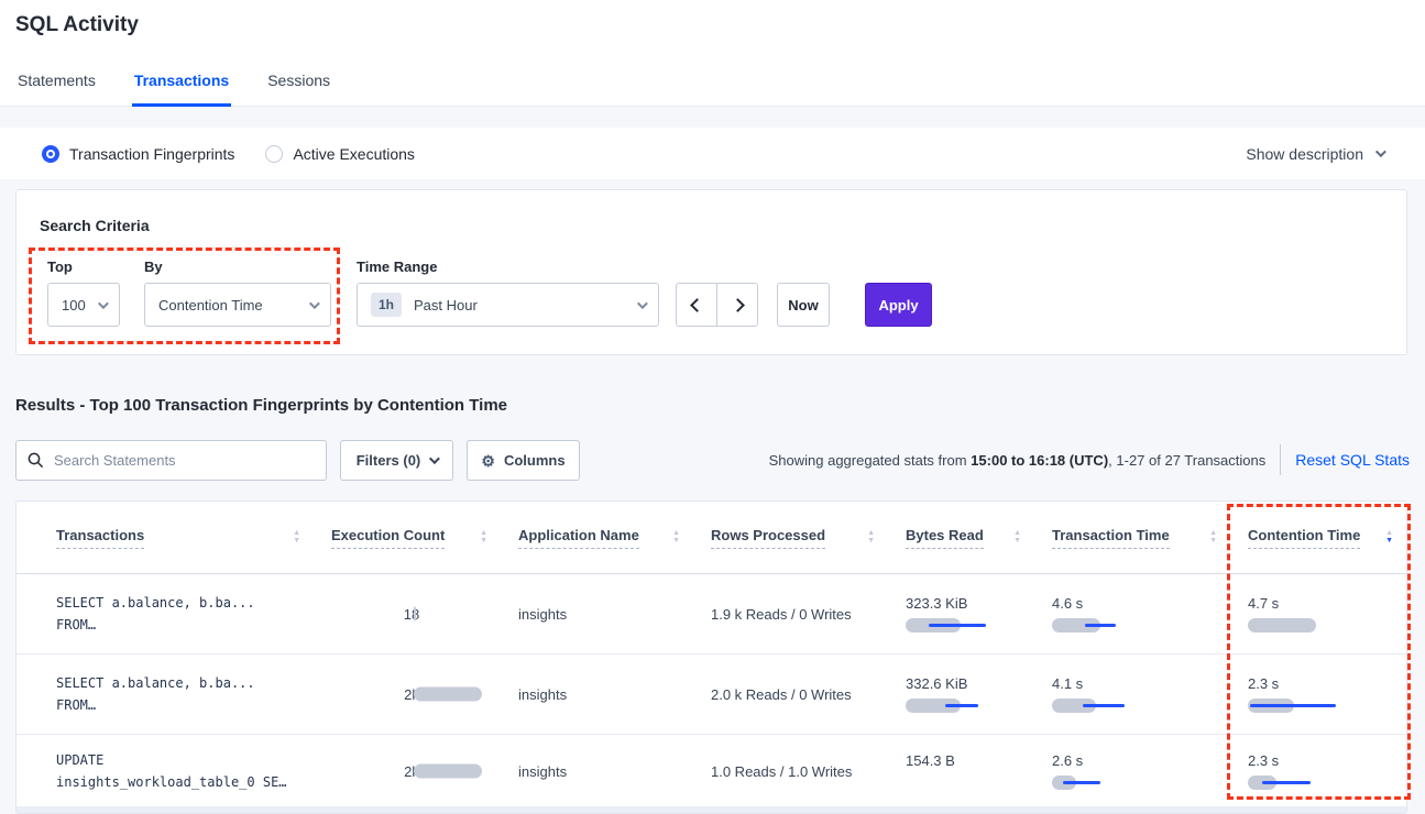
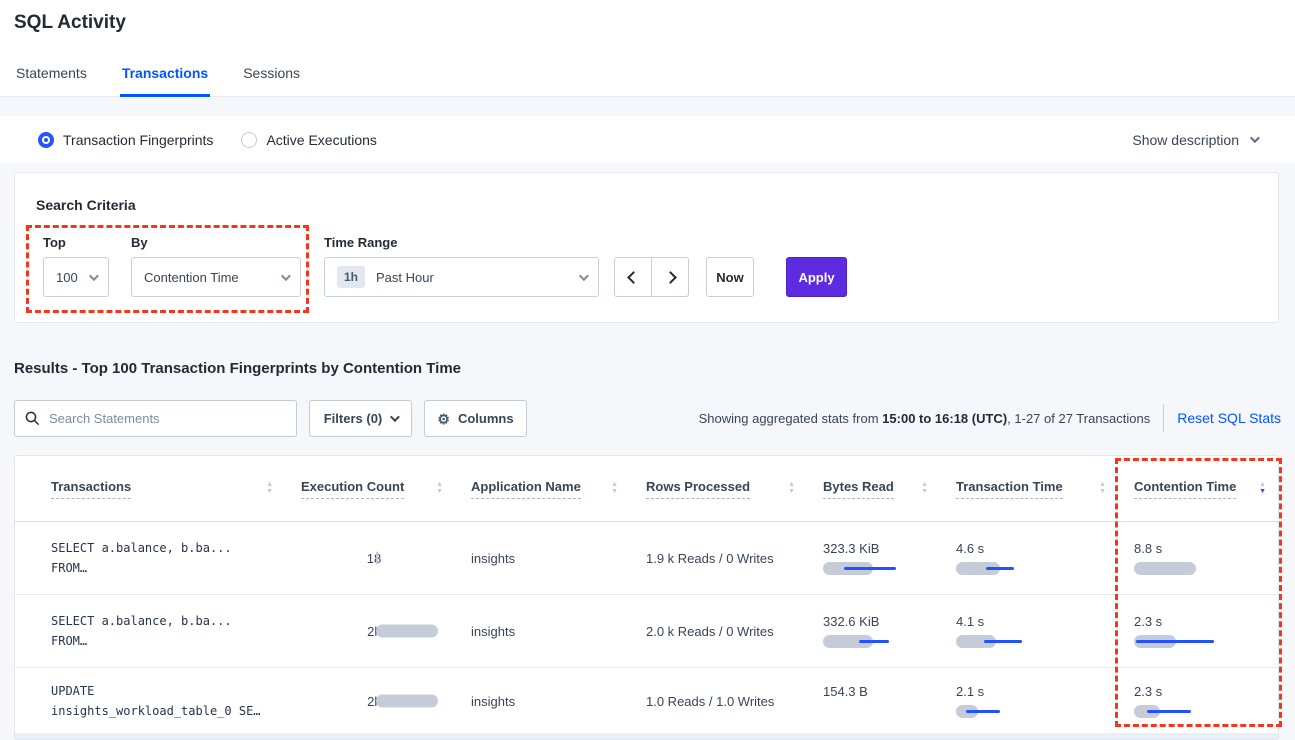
  SQL Activity
  Statements
  Transactions
  Sessions
  Transaction Fingerprints
  Active Executions
  Show description
  Search Criteria
  Top
  100
  By
  Contention Time
  Time Range
  1h
  Past Hour
  Now
  Apply
  Results - Top 100 Transaction Fingerprints by Contention Time
  Search Statements
  Filters (0)
  ⚙
  Columns
  Showing aggregated stats from 15:00 to 16:18 (UTC), 1-27 of 27 Transactions
  Reset SQL Stats
  Transactions
  Execution Count
  Application Name
  Rows Processed
  Bytes Read
  Transaction Time
  Contention Time
  SELECT a.balance, b.ba...
  FROM…
  insights
  1.9 k Reads / 0 Writes
  323.3 KiB
  4.6 s
- 4.7 s
+ 8.8 s
  SELECT a.balance, b.ba...
  FROM…
  insights
  2.0 k Reads / 0 Writes
  332.6 KiB
  4.1 s
  2.3 s
  UPDATE
  insights_workload_table_0 SE…
  insights
  1.0 Reads / 1.0 Writes
  154.3 B
- 2.6 s
+ 2.1 s
  2.3 s
